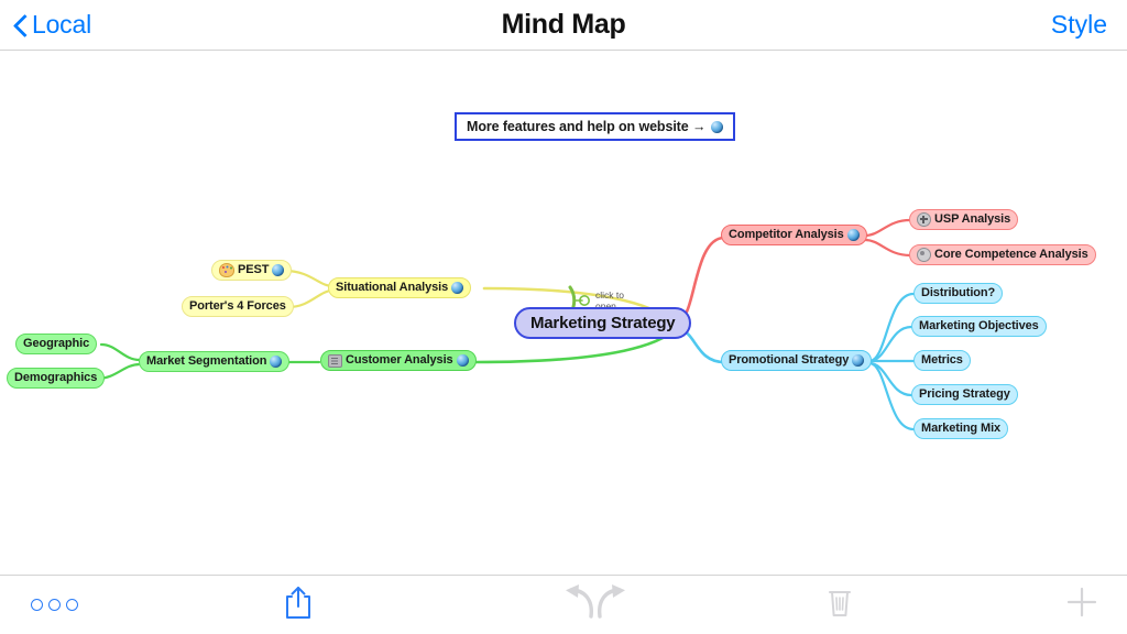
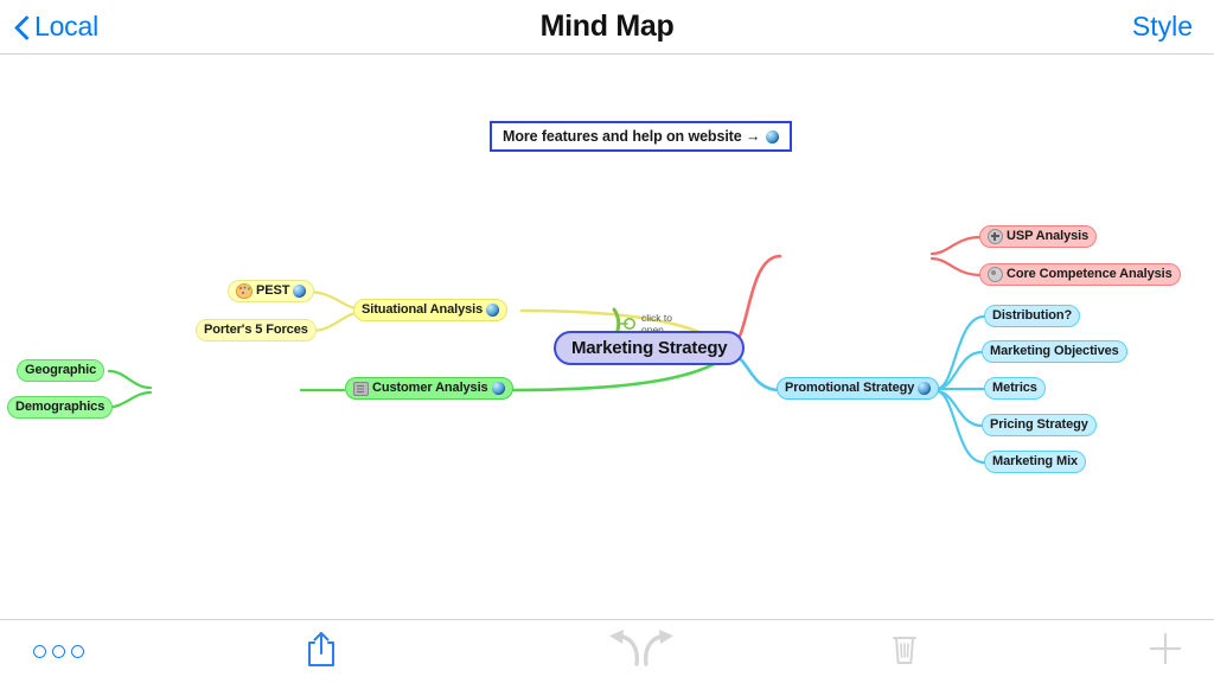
  Local
  Mind Map
  Style
  More features and help on website →
  click to
  open
  Marketing Strategy
  Situational Analysis
  PEST
- Porter's 4 Forces
+ Porter's 5 Forces
  Customer Analysis
- Market Segmentation
  Geographic
  Demographics
- Competitor Analysis
  USP Analysis
  Core Competence Analysis
  Promotional Strategy
  Distribution?
  Marketing Objectives
  Metrics
  Pricing Strategy
  Marketing Mix
